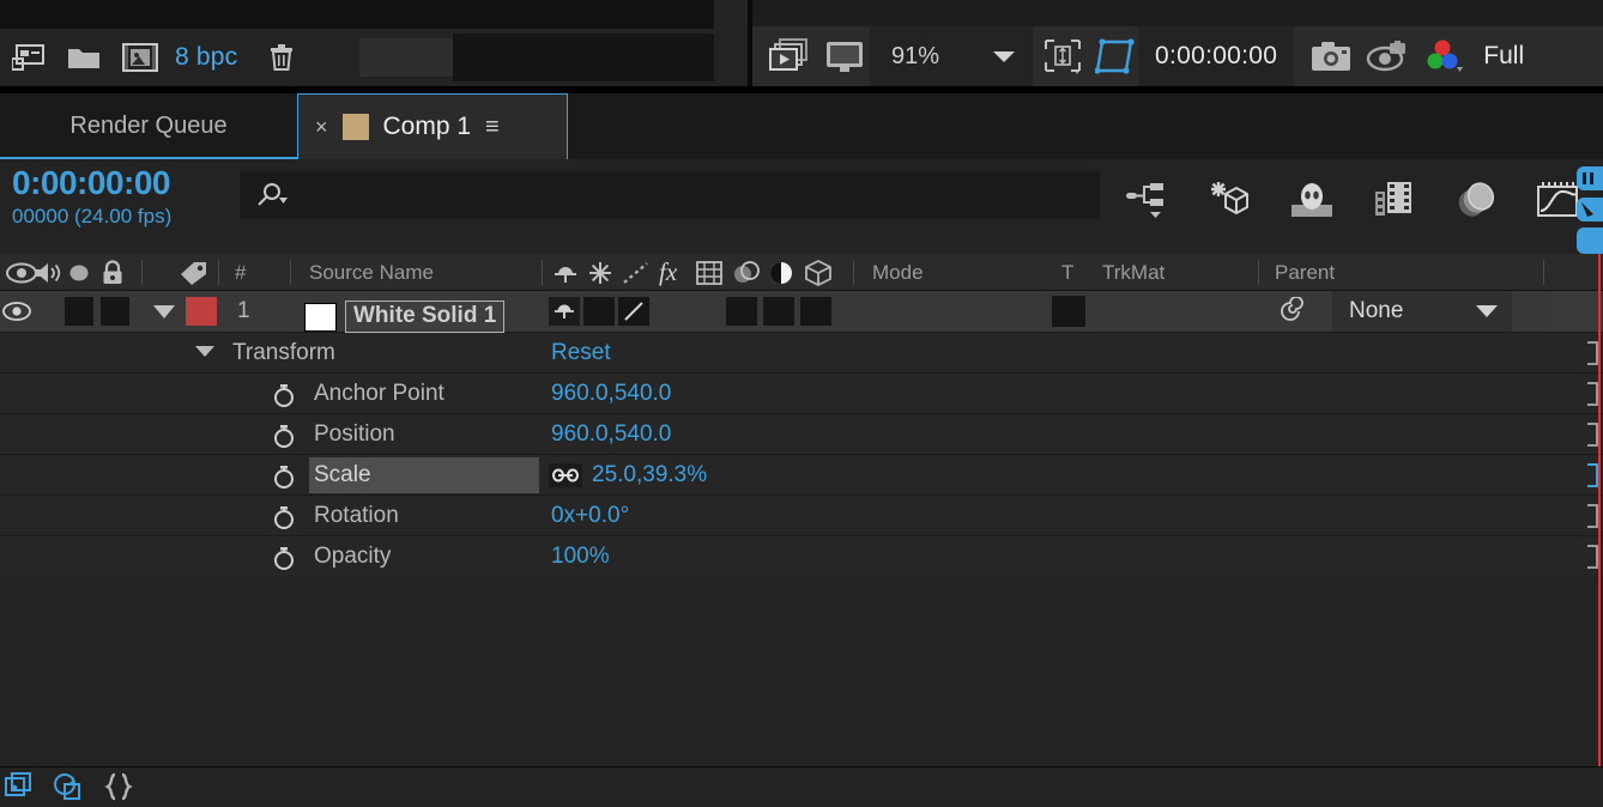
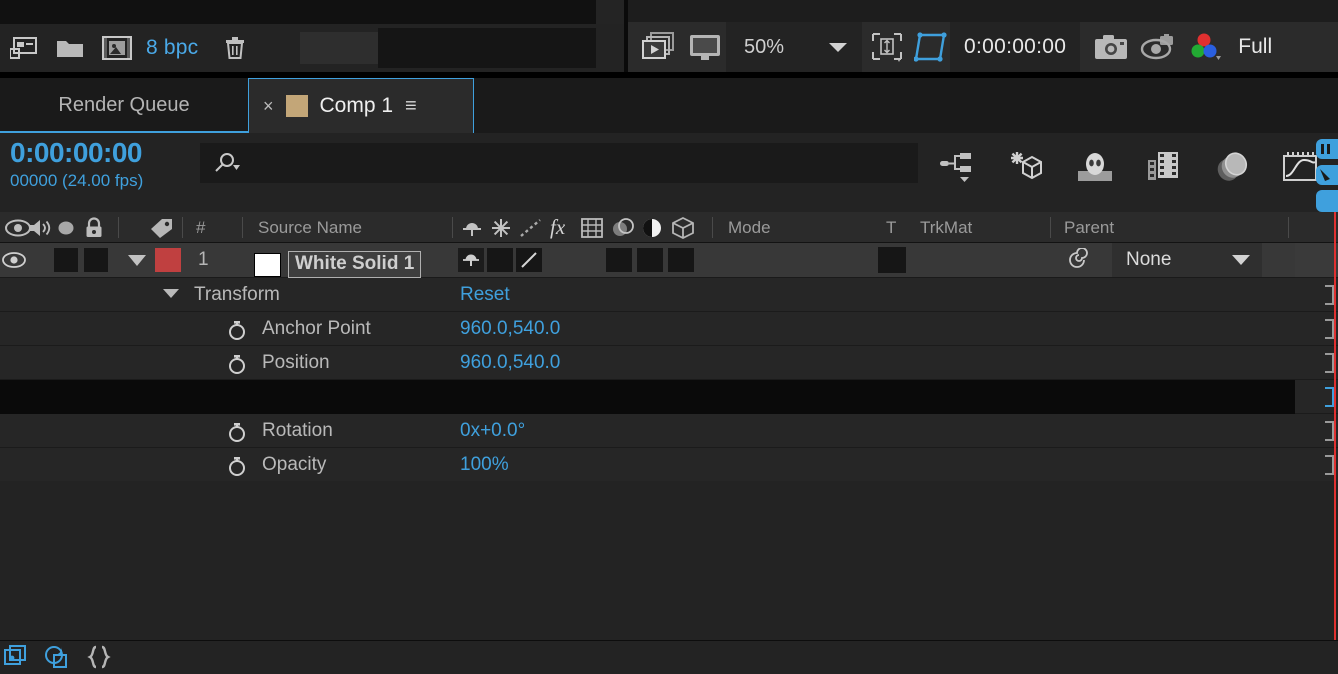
  8 bpc
- 91%
+ 50%
  0:00:00:00
  Full
  Render Queue
  ×
  Comp 1
  ≡
  0:00:00:00
  00000 (24.00 fps)
  #
  Source Name
  fx
  Mode
  T
  TrkMat
  Parent
  1
  White Solid 1
  None
  Transform
  Reset
  Anchor Point
  960.0,540.0
  Position
  960.0,540.0
- Scale
- 25.0,39.3%
  Rotation
  0x+0.0°
  Opacity
  100%
